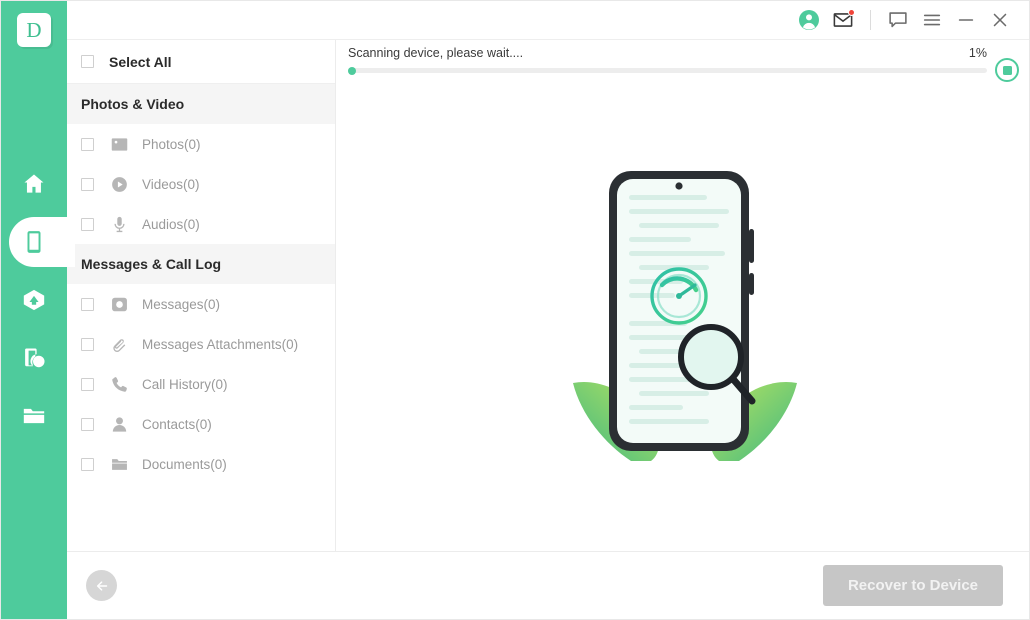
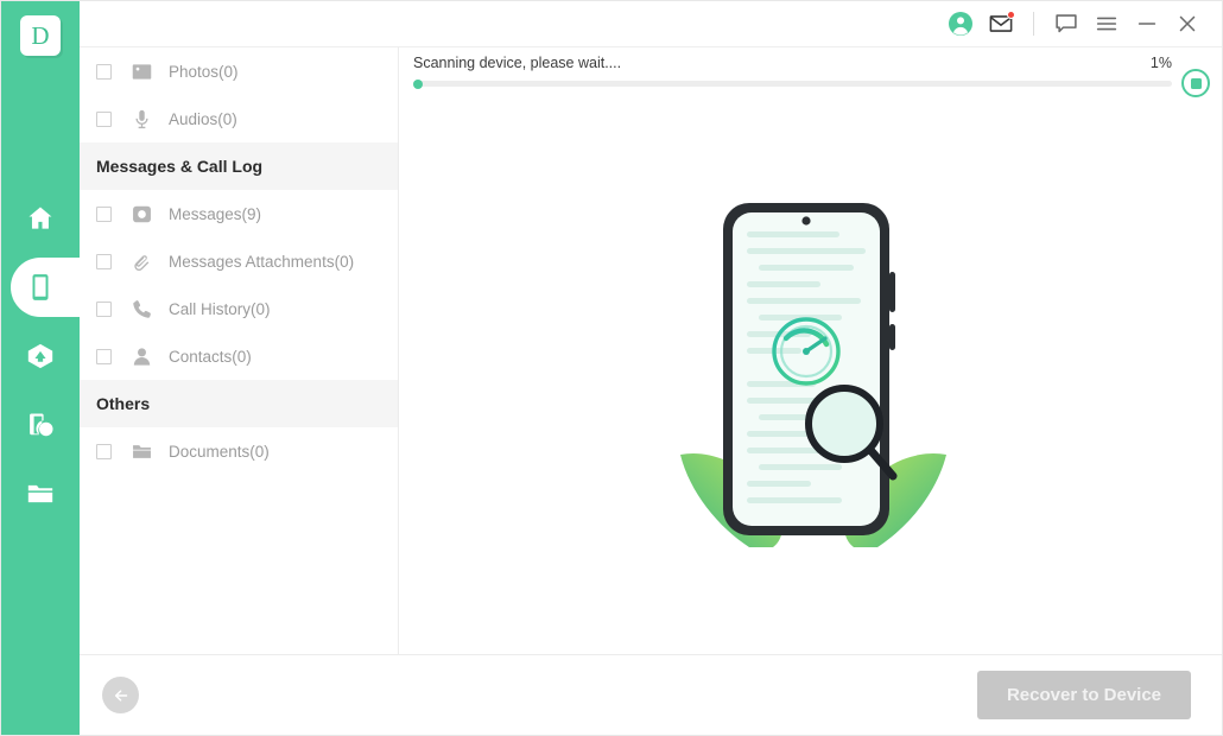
  D
- Select All
- Photos & Video
  Photos(0)
- Videos(0)
  Audios(0)
  Messages & Call Log
- Messages(0)
+ Messages(9)
  Messages Attachments(0)
  Call History(0)
  Contacts(0)
+ Others
  Documents(0)
  Scanning device, please wait....
  1%
  Recover to Device
